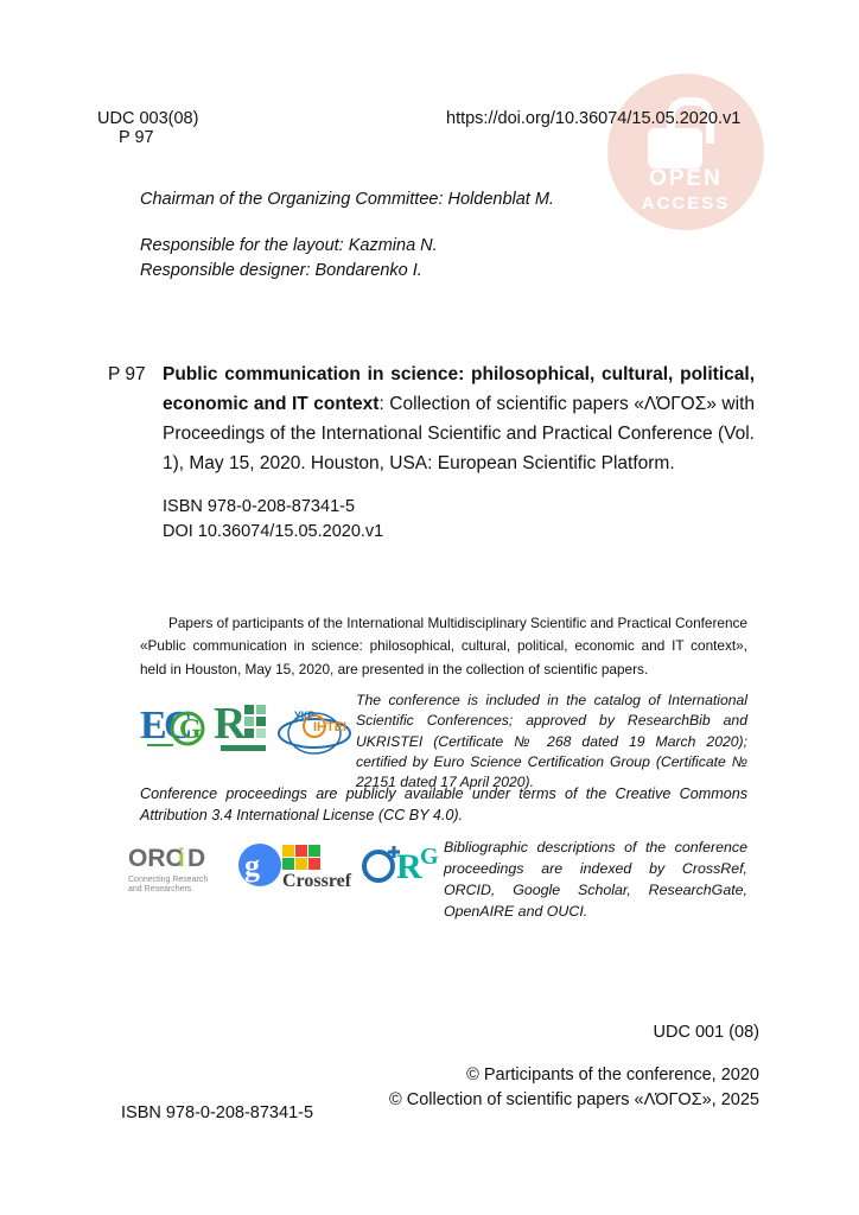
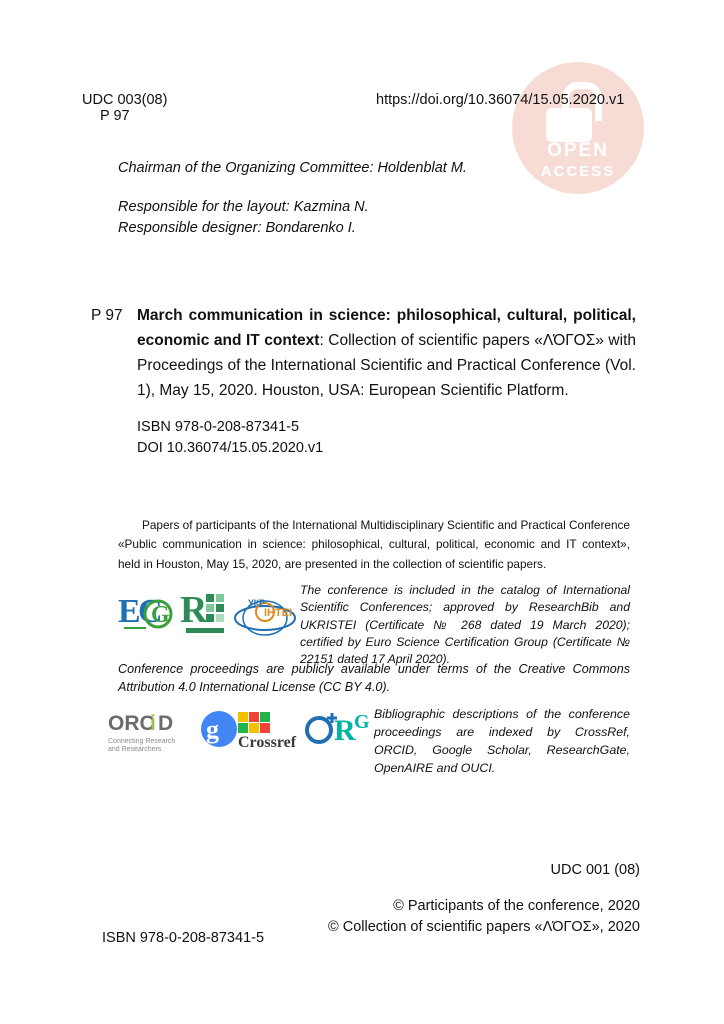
  OPEN
  ACCESS
  UDC 003(08)
  P 97
  https://doi.org/10.36074/15.05.2020.v1
  Chairman of the Organizing Committee: Holdenblat M.
  Responsible for the layout: Kazmina N.
  Responsible designer: Bondarenko I.
  P 97
- Public communication in science: philosophical, cultural, political, economic and IT context: Collection of scientific papers «ΛΌГOΣ» with Proceedings of the International Scientific and Practical Conference (Vol. 1), May 15, 2020. Houston, USA: European Scientific Platform.
+ March communication in science: philosophical, cultural, political, economic and IT context: Collection of scientific papers «ΛΌГOΣ» with Proceedings of the International Scientific and Practical Conference (Vol. 1), May 15, 2020. Houston, USA: European Scientific Platform.
  ISBN 978-0-208-87341-5
  DOI 10.36074/15.05.2020.v1
  Papers of participants of the International Multidisciplinary Scientific and Practical Conference «Public communication in science: philosophical, cultural, political, economic and IT context», held in Houston, May 15, 2020, are presented in the collection of scientific papers.
  E
  C
  G
  R
  УКР
  ІНТЕІ
  The conference is included in the catalog of International Scientific Conferences; approved by ResearchBib and UKRISTEI (Certificate № 268 dated 19 March 2020); certified by Euro Science Certification Group (Certificate № 22151 dated 17 April 2020).
- Conference proceedings are publicly available under terms of the Creative Commons Attribution 3.4 International License (CC BY 4.0).
+ Conference proceedings are publicly available under terms of the Creative Commons Attribution 4.0 International License (CC BY 4.0).
  ORC
  i
  D
  g
  Crossref
  R
  G
  Bibliographic descriptions of the conference proceedings are indexed by CrossRef, ORCID, Google Scholar, ResearchGate, OpenAIRE and OUCI.
  UDC 001 (08)
  © Participants of the conference, 2020
- © Collection of scientific papers «ΛΌГOΣ», 2025
+ © Collection of scientific papers «ΛΌГOΣ», 2020
  ISBN 978-0-208-87341-5
